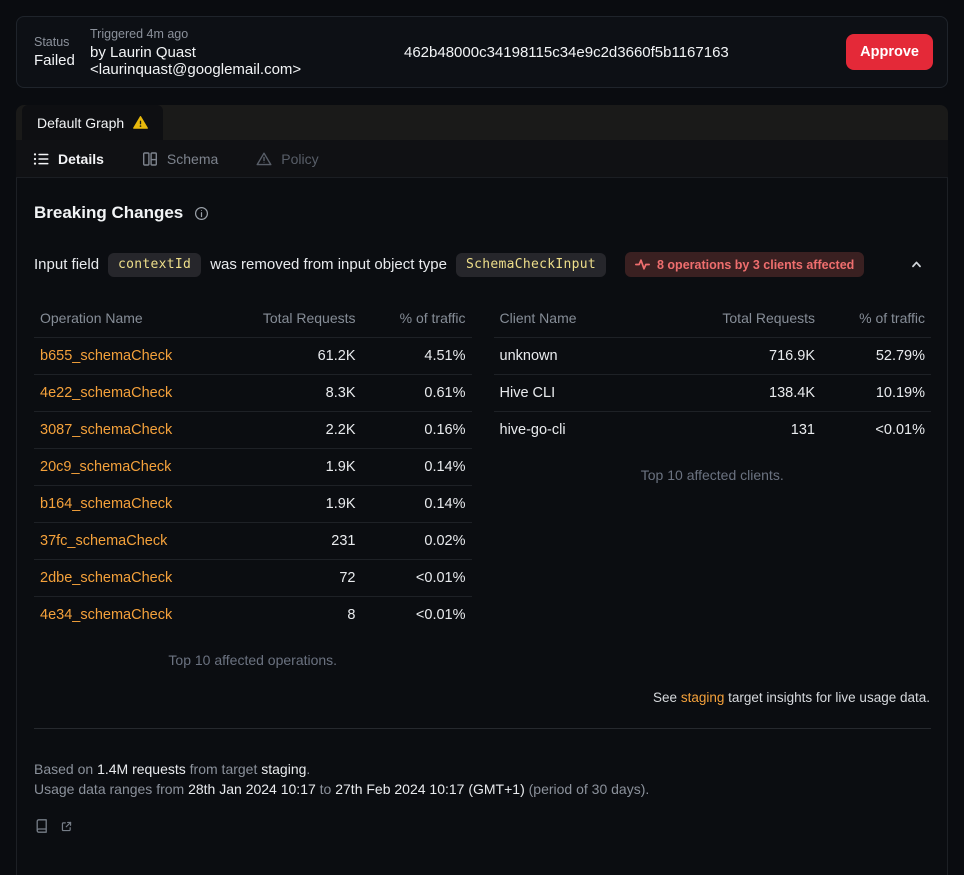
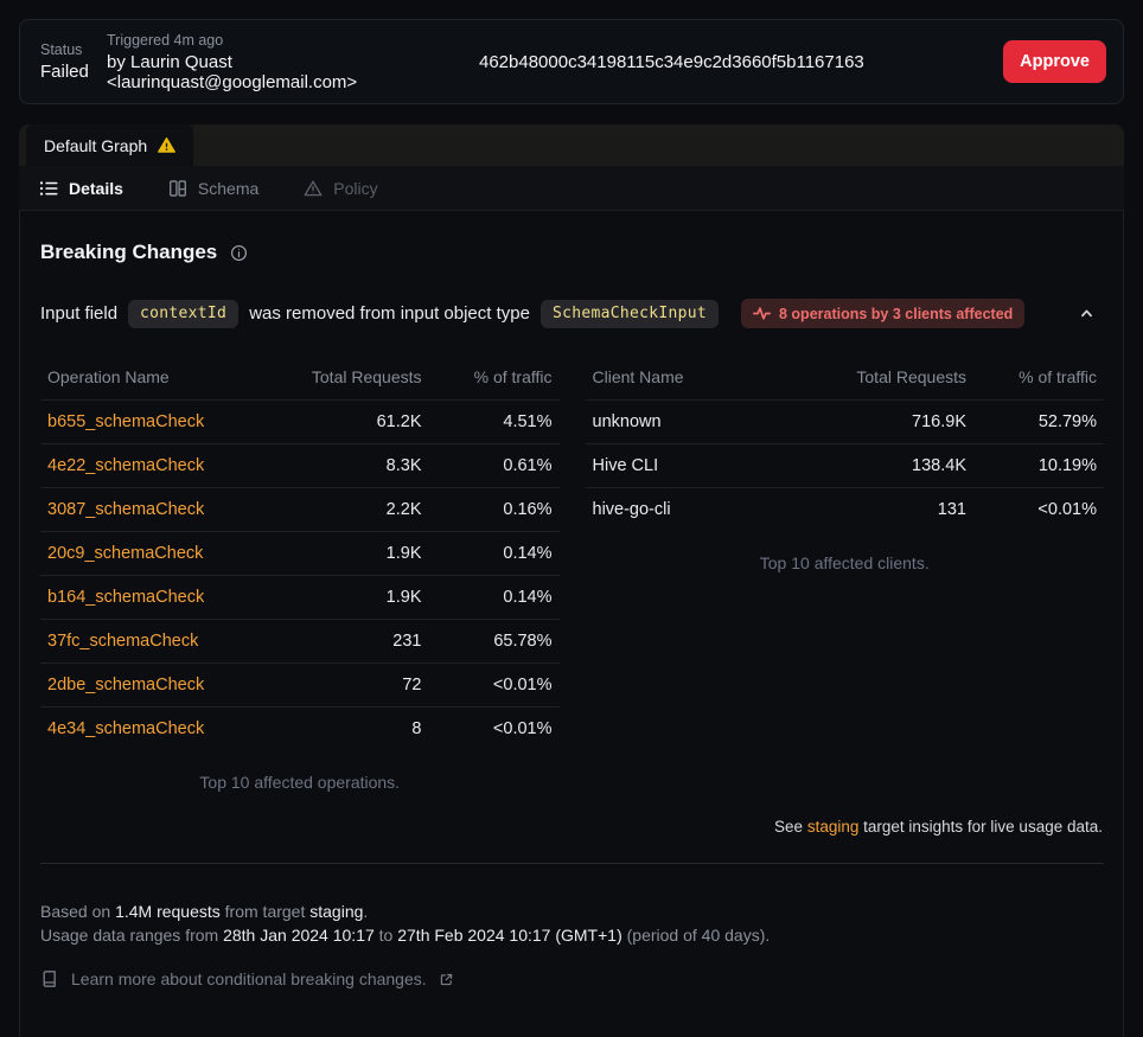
  Status
  Failed
  Triggered 4m ago
  by Laurin Quast <laurinquast@googlemail.com>
  462b48000c34198115c34e9c2d3660f5b1167163
  Approve
  Default Graph
  Details
  Schema
  Policy
  Breaking Changes
  Input field
  contextId
  was removed from input object type
  SchemaCheckInput
  8 operations by 3 clients affected
  Operation Name	Total Requests	% of traffic
  b655_schemaCheck	61.2K	4.51%
  4e22_schemaCheck	8.3K	0.61%
  3087_schemaCheck	2.2K	0.16%
  20c9_schemaCheck	1.9K	0.14%
  b164_schemaCheck	1.9K	0.14%
- 37fc_schemaCheck	231	0.02%
+ 37fc_schemaCheck	231	65.78%
  2dbe_schemaCheck	72	<0.01%
  4e34_schemaCheck	8	<0.01%
  Top 10 affected operations.
  Client Name	Total Requests	% of traffic
  unknown	716.9K	52.79%
  Hive CLI	138.4K	10.19%
  hive-go-cli	131	<0.01%
  Top 10 affected clients.
  See staging target insights for live usage data.
  Based on 1.4M requests from target staging.
- Usage data ranges from 28th Jan 2024 10:17 to 27th Feb 2024 10:17 (GMT+1) (period of 30 days).
+ Usage data ranges from 28th Jan 2024 10:17 to 27th Feb 2024 10:17 (GMT+1) (period of 40 days).
+ Learn more about conditional breaking changes.
